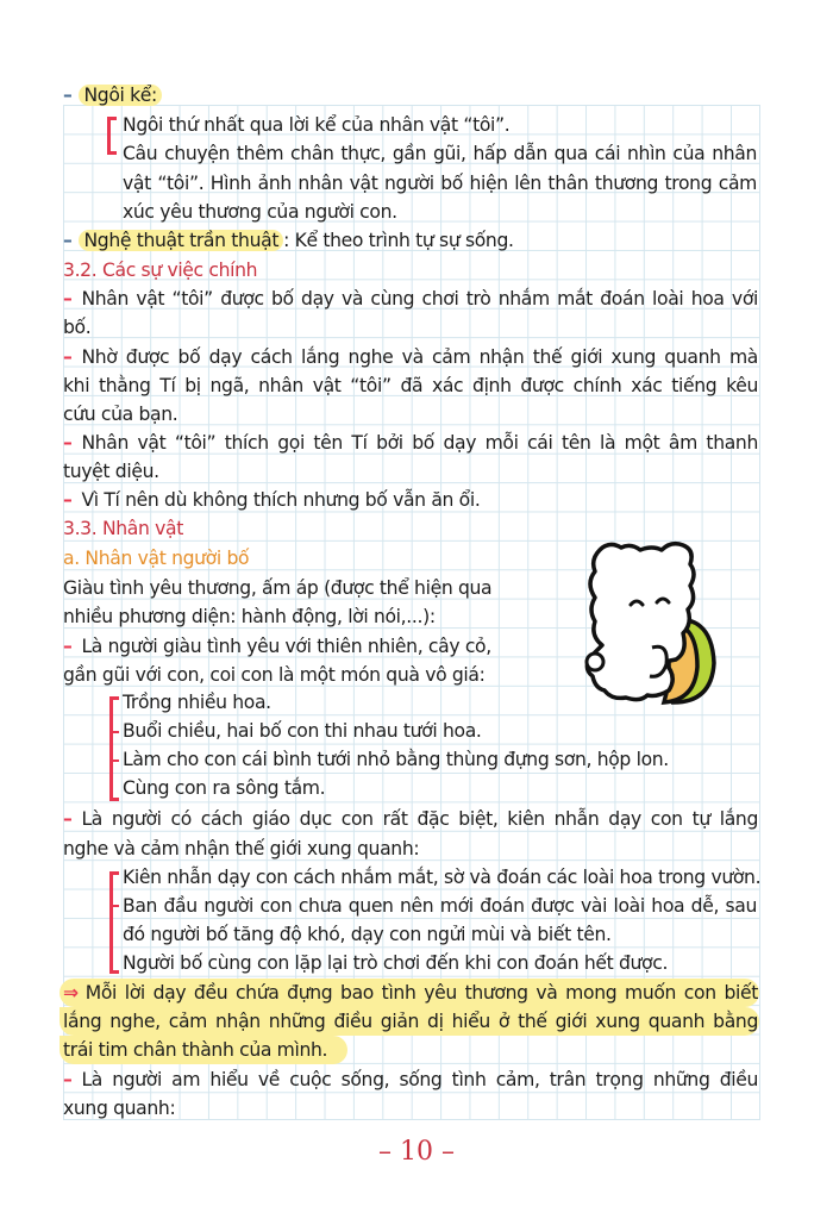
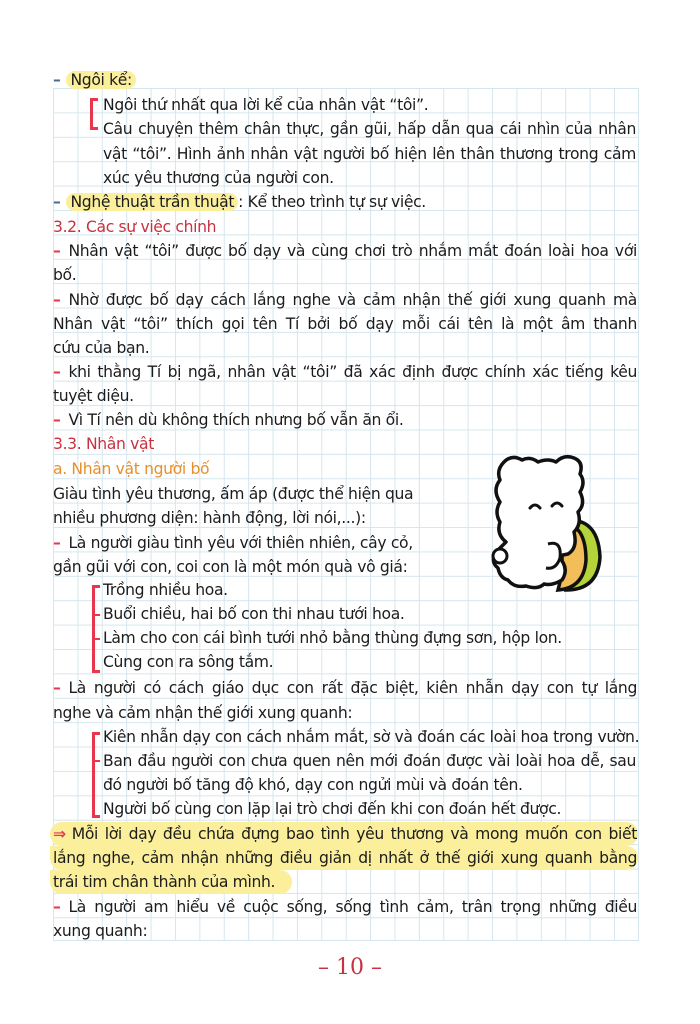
  – Ngôi kể:
  Ngôi thứ nhất qua lời kể của nhân vật “tôi”.
  Câu chuyện thêm chân thực, gần gũi, hấp dẫn qua cái nhìn của nhân
  vật “tôi”. Hình ảnh nhân vật người bố hiện lên thân thương trong cảm
  xúc yêu thương của người con.
- – Nghệ thuật trần thuật : Kể theo trình tự sự sống.
+ – Nghệ thuật trần thuật : Kể theo trình tự sự việc.
  3.2. Các sự việc chính
  – Nhân vật “tôi” được bố dạy và cùng chơi trò nhắm mắt đoán loài hoa với
  bố.
  – Nhờ được bố dạy cách lắng nghe và cảm nhận thế giới xung quanh mà
- khi thằng Tí bị ngã, nhân vật “tôi” đã xác định được chính xác tiếng kêu
+ Nhân vật “tôi” thích gọi tên Tí bởi bố dạy mỗi cái tên là một âm thanh
  cứu của bạn.
- – Nhân vật “tôi” thích gọi tên Tí bởi bố dạy mỗi cái tên là một âm thanh
+ – khi thằng Tí bị ngã, nhân vật “tôi” đã xác định được chính xác tiếng kêu
  tuyệt diệu.
  – Vì Tí nên dù không thích nhưng bố vẫn ăn ổi.
  3.3. Nhân vật
  a. Nhân vật người bố
  Giàu tình yêu thương, ấm áp (được thể hiện qua
  nhiều phương diện: hành động, lời nói,...):
  – Là người giàu tình yêu với thiên nhiên, cây cỏ,
  gần gũi với con, coi con là một món quà vô giá:
  Trồng nhiều hoa.
  Buổi chiều, hai bố con thi nhau tưới hoa.
  Làm cho con cái bình tưới nhỏ bằng thùng đựng sơn, hộp lon.
  Cùng con ra sông tắm.
  – Là người có cách giáo dục con rất đặc biệt, kiên nhẫn dạy con tự lắng
  nghe và cảm nhận thế giới xung quanh:
  Kiên nhẫn dạy con cách nhắm mắt, sờ và đoán các loài hoa trong vườn.
  Ban đầu người con chưa quen nên mới đoán được vài loài hoa dễ, sau
- đó người bố tăng độ khó, dạy con ngửi mùi và biết tên.
+ đó người bố tăng độ khó, dạy con ngửi mùi và đoán tên.
  Người bố cùng con lặp lại trò chơi đến khi con đoán hết được.
  ⇒ Mỗi lời dạy đều chứa đựng bao tình yêu thương và mong muốn con biết
- lắng nghe, cảm nhận những điều giản dị hiểu ở thế giới xung quanh bằng
+ lắng nghe, cảm nhận những điều giản dị nhất ở thế giới xung quanh bằng
  trái tim chân thành của mình.
  – Là người am hiểu về cuộc sống, sống tình cảm, trân trọng những điều
  xung quanh:
  – 10 –
